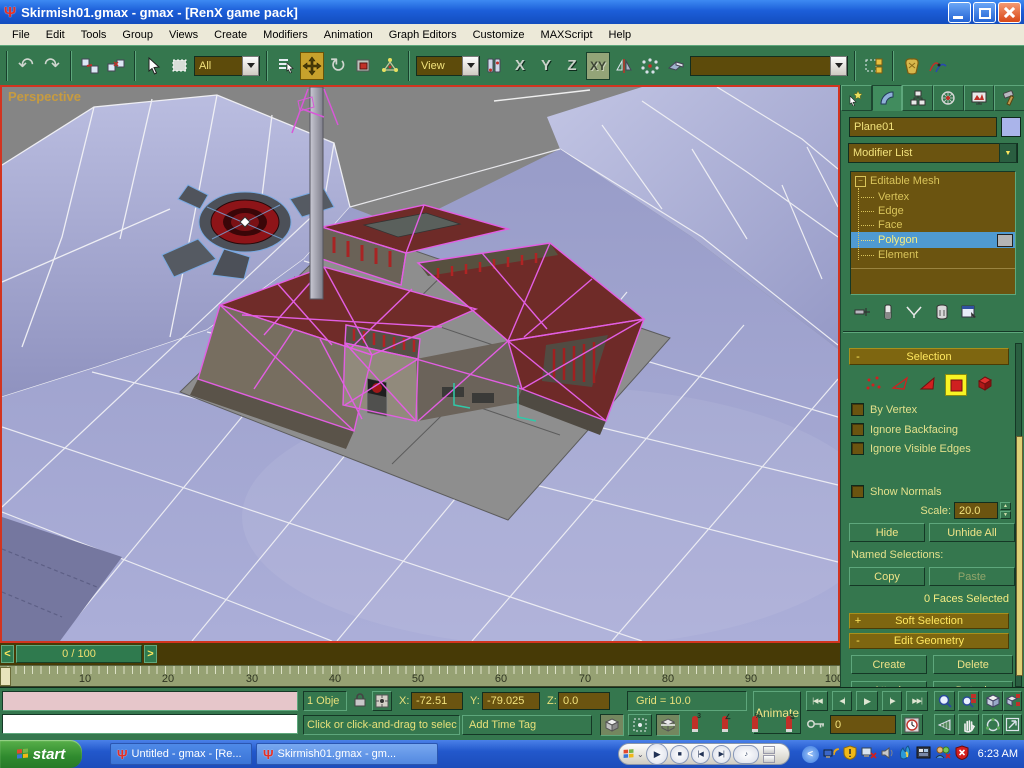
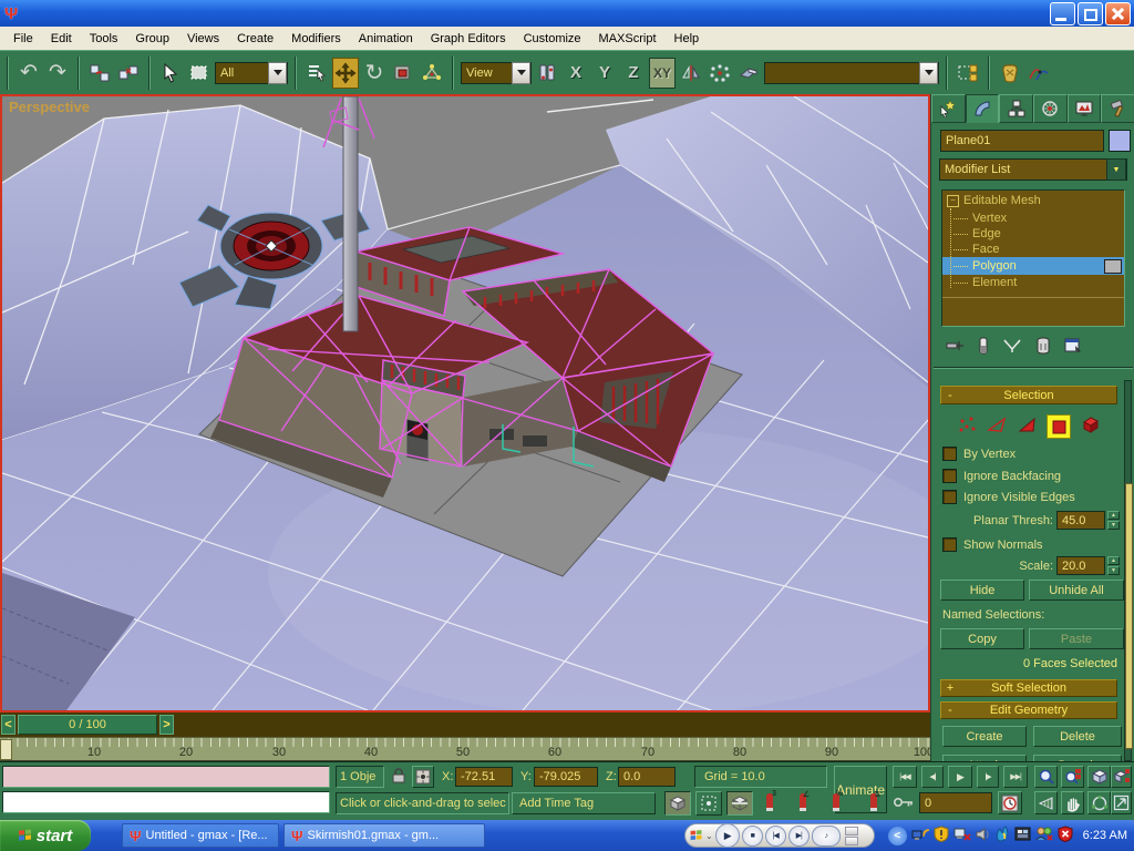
  Ψ
- Skirmish01.gmax - gmax - [RenX game pack]
  File
  Edit
  Tools
  Group
  Views
  Create
  Modifiers
  Animation
  Graph Editors
  Customize
  MAXScript
  Help
  ↶
  ↷
  All
  ↻
  View
  X
  Y
  Z
  XY
  Perspective
  Plane01
  Modifier List
  −
  Editable Mesh
  Vertex
  Edge
  Face
  Polygon
  Element
  -
  Selection
  By Vertex
  Ignore Backfacing
  Ignore Visible Edges
+ Planar Thresh:
+ 45.0
  Show Normals
  Scale:
  20.0
  Hide
  Unhide All
  Named Selections:
  Copy
  Paste
  0 Faces Selected
  +
  Soft Selection
  -
  Edit Geometry
  Create
  Delete
  <
  0 / 100
  >
  10
  20
  30
  40
  50
  60
  70
  80
  90
  1 Obje
  X:
  -72.51
  Y:
  -79.025
  Z:
  0.0
  Grid = 10.0
  Animate
  Click or click-and-drag to selec
  Add Time Tag
  ▶
  0
  start
  Ψ
  Untitled - gmax - [Re...
  Ψ
  Skirmish01.gmax - gm...
  <
  6:23 AM
  ⌄
  ▶
